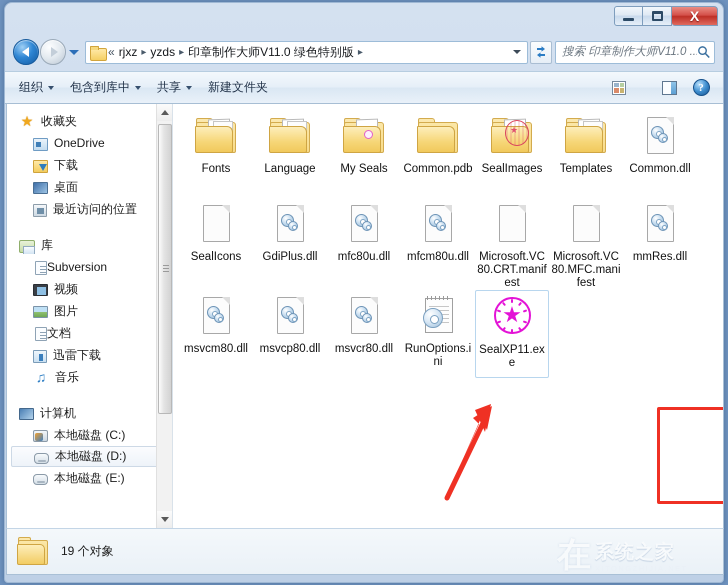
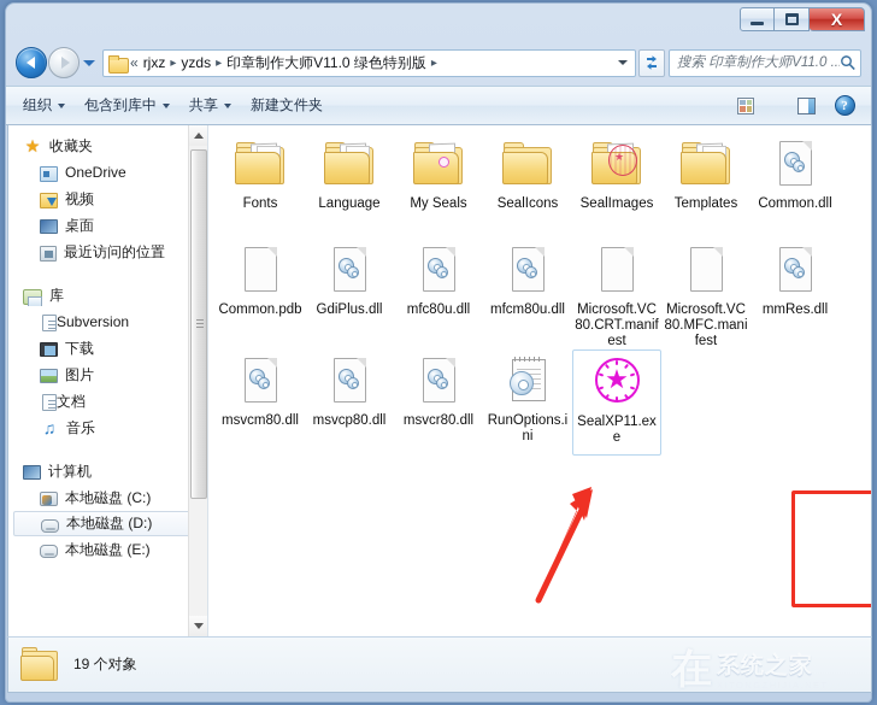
  X
  «
  rjxz
  ▸
  yzds
  ▸
  印章制作大师V11.0 绿色特别版
  ▸
  搜索 印章制作大师V11.0 ..
  组织
  包含到库中
  共享
  新建文件夹
  ?
  ★
  收藏夹
  OneDrive
- 下载
+ 视频
  桌面
  最近访问的位置
  库
  Subversion
- 视频
+ 下载
  图片
  文档
- 迅雷下载
  ♫
  音乐
  计算机
  本地磁盘 (C:)
  本地磁盘 (D:)
  本地磁盘 (E:)
  Fonts
  Language
  My Seals
- Common.pdb
+ SealIcons
  ★
  SealImages
  Templates
  Common.dll
- SealIcons
+ Common.pdb
  GdiPlus.dll
  mfc80u.dll
  mfcm80u.dll
  Microsoft.VC80.CRT.manifest
  Microsoft.VC80.MFC.manifest
  mmRes.dll
  msvcm80.dll
  msvcp80.dll
  msvcr80.dll
  RunOptions.ini
  ★
  SealXP11.exe
  19 个对象
  在
  系统之家
